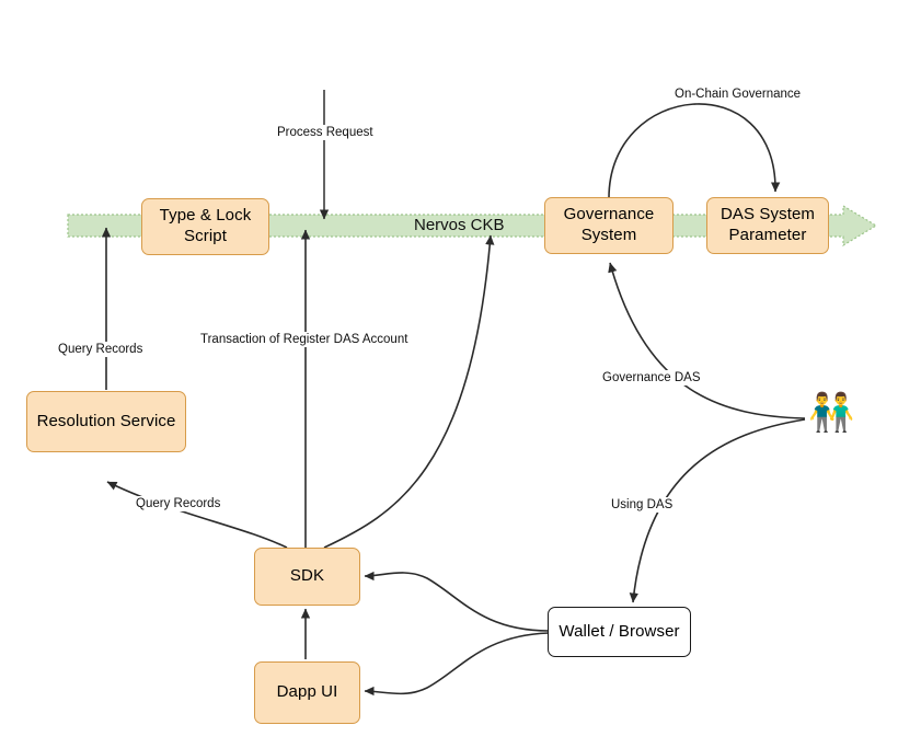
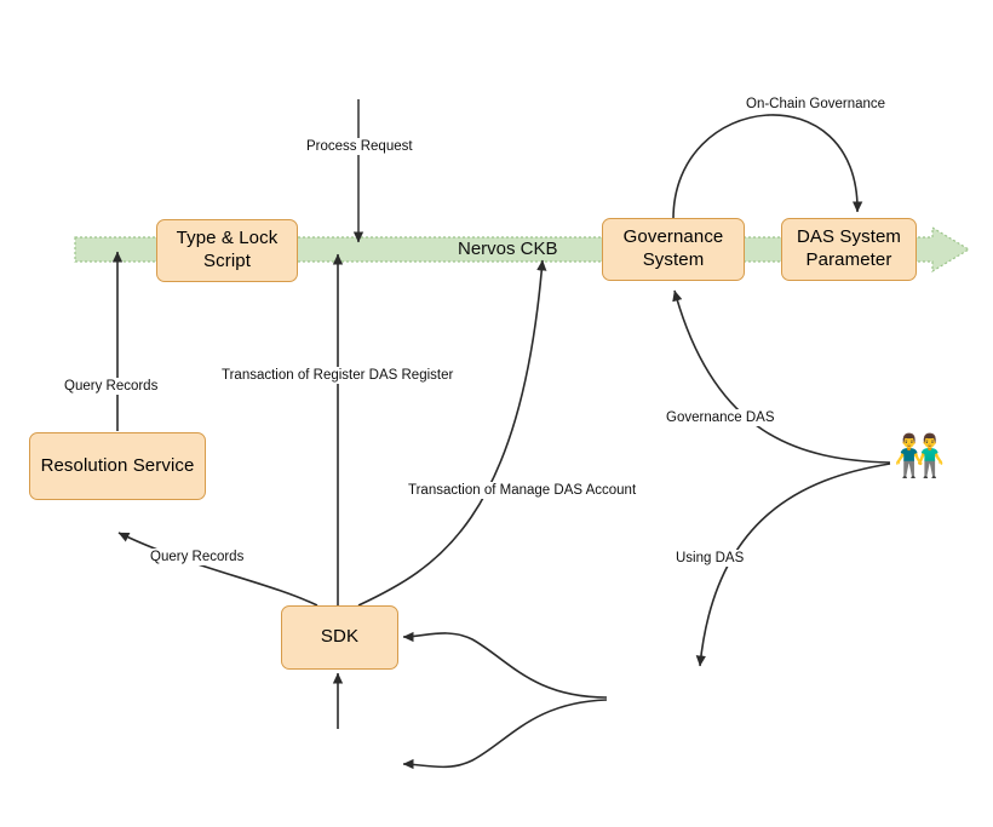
  Type & Lock
  Script
  Governance
  System
  DAS System
  Parameter
  Resolution Service
  SDK
- Dapp UI
- Wallet / Browser
  👬
  Nervos CKB
  Process Request
  On-Chain Governance
  Query Records
- Transaction of Register DAS Account
+ Transaction of Register DAS Register
+ Transaction of Manage DAS Account
  Governance DAS
  Query Records
  Using DAS
